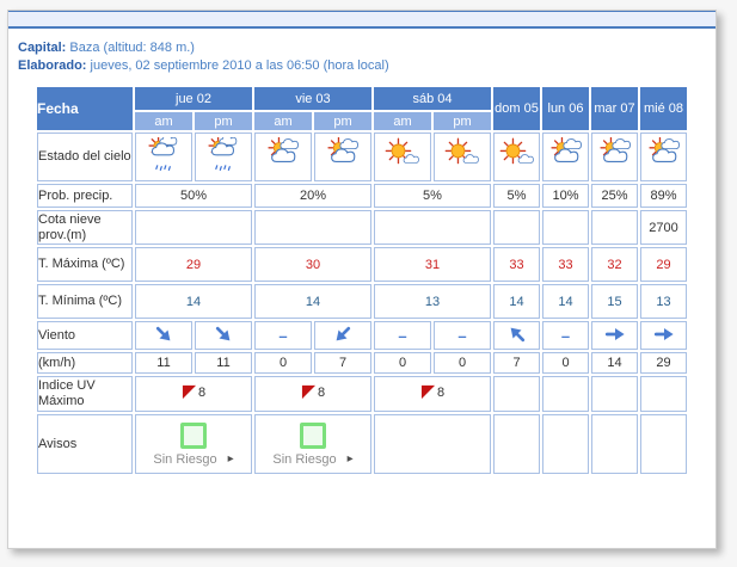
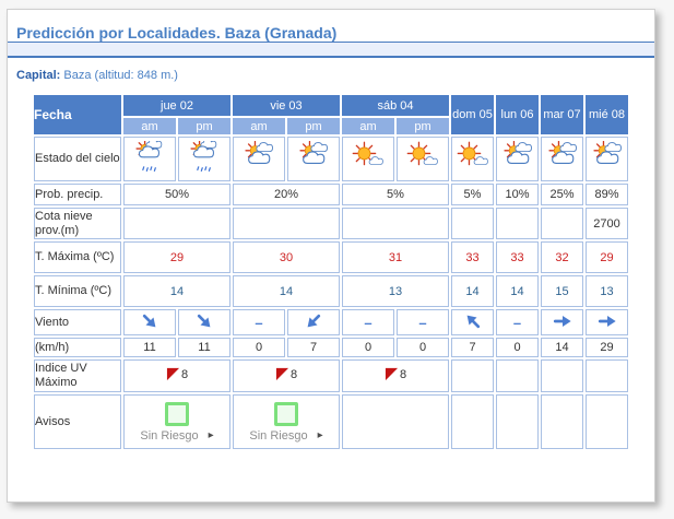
+ Predicción por Localidades. Baza (Granada)
  Capital: Baza (altitud: 848 m.)
- Elaborado: jueves, 02 septiembre 2010 a las 06:50 (hora local)
  Fecha	jue 02	vie 03	sáb 04	dom 05	lun 06	mar 07	mié 08
  am	pm	am	pm	am	pm
  Estado del cielo
  Prob. precip.	50%	20%	5%	5%	10%	25%	89%
  Cota nieve prov.(m)							2700
  T. Máxima (ºC)	29	30	31	33	33	32	29
  T. Mínima (ºC)	14	14	13	14	14	15	13
  Viento			–		–	–		–
  (km/h)	11	11	0	7	0	0	7	0	14	29
  Indice UV Máximo	8	8	8
  Avisos	Sin Riesgo ▸	Sin Riesgo ▸
